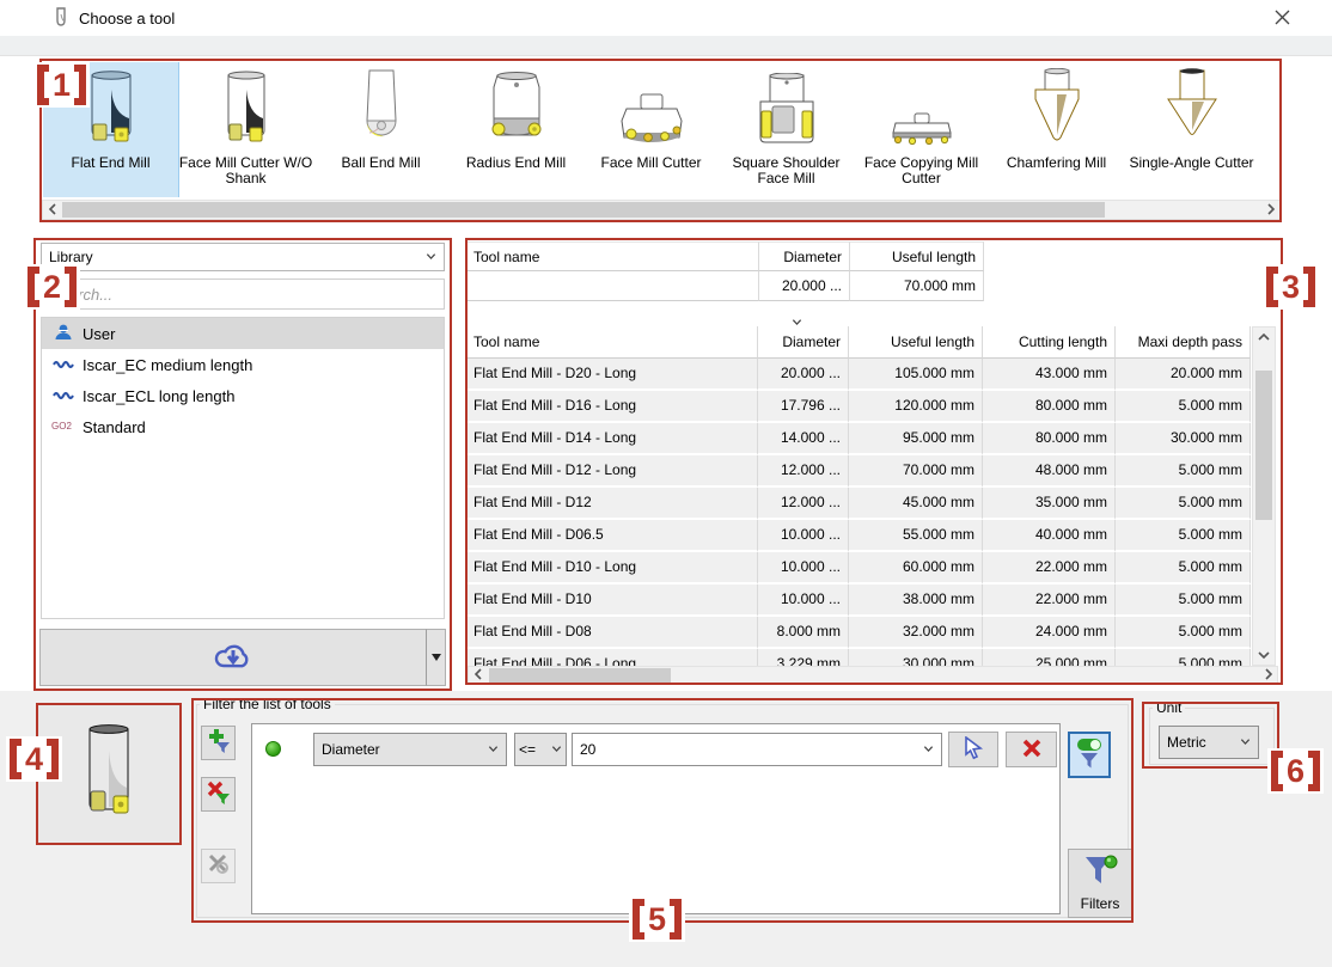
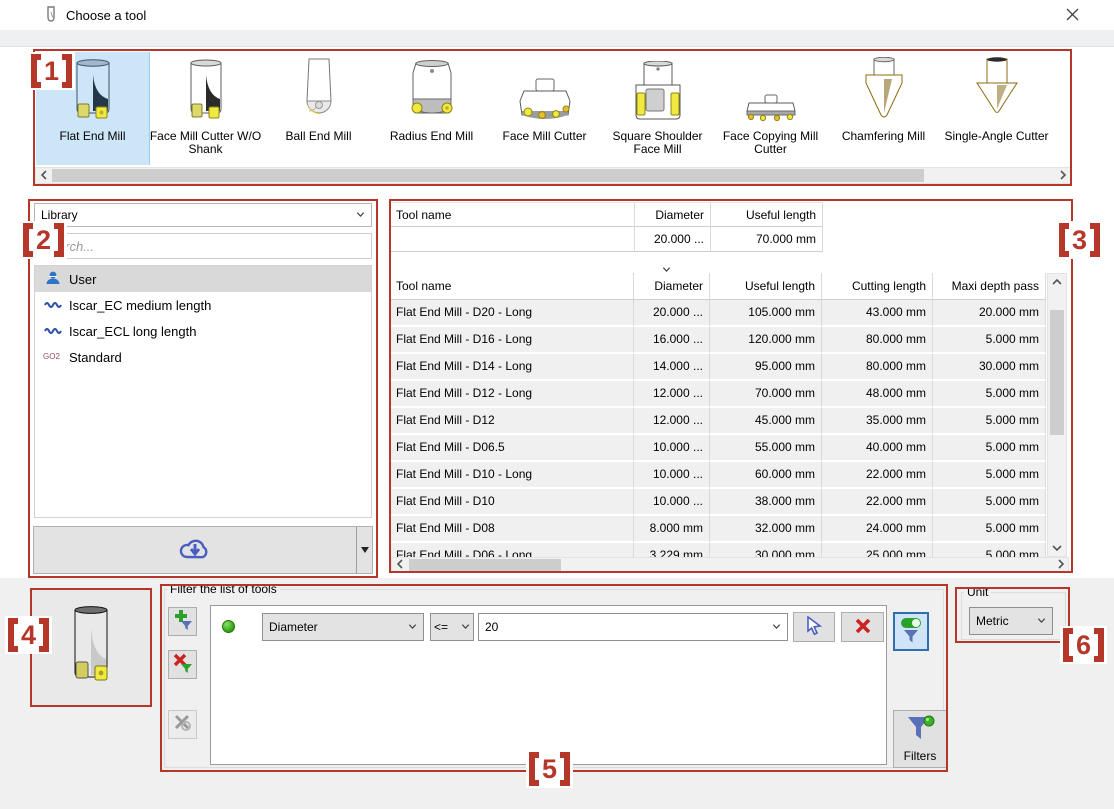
  Choose a tool
  Flat End Mill
  Face Mill Cutter W/O Shank
  Ball End Mill
  Radius End Mill
  Face Mill Cutter
  Square Shoulder Face Mill
  Face Copying Mill Cutter
  Chamfering Mill
  Single-Angle Cutter
  Library
  User
  Iscar_EC medium length
  Iscar_ECL long length
  GO2
  Standard
  Tool name
  Diameter
  Useful length
  20.000 ...
  70.000 mm
  Tool name
  Diameter
  Useful length
  Cutting length
  Maxi depth pass
  Flat End Mill - D20 - Long
  20.000 ...
  105.000 mm
  43.000 mm
  20.000 mm
  Flat End Mill - D16 - Long
- 17.796 ...
+ 16.000 ...
  120.000 mm
  80.000 mm
  5.000 mm
  Flat End Mill - D14 - Long
  14.000 ...
  95.000 mm
  80.000 mm
  30.000 mm
  Flat End Mill - D12 - Long
  12.000 ...
  70.000 mm
  48.000 mm
  5.000 mm
  Flat End Mill - D12
  12.000 ...
  45.000 mm
  35.000 mm
  5.000 mm
  Flat End Mill - D06.5
  10.000 ...
  55.000 mm
  40.000 mm
  5.000 mm
  Flat End Mill - D10 - Long
  10.000 ...
  60.000 mm
  22.000 mm
  5.000 mm
  Flat End Mill - D10
  10.000 ...
  38.000 mm
  22.000 mm
  5.000 mm
  Flat End Mill - D08
  8.000 mm
  32.000 mm
  24.000 mm
  5.000 mm
  Flat End Mill - D06 - Long
  3.229 mm
  30.000 mm
  25.000 mm
  5.000 mm
  Filter the list of tools
  Diameter
  <=
  20
  Filters
  Unit
  Metric
  1
  2
  3
  4
  5
  6
